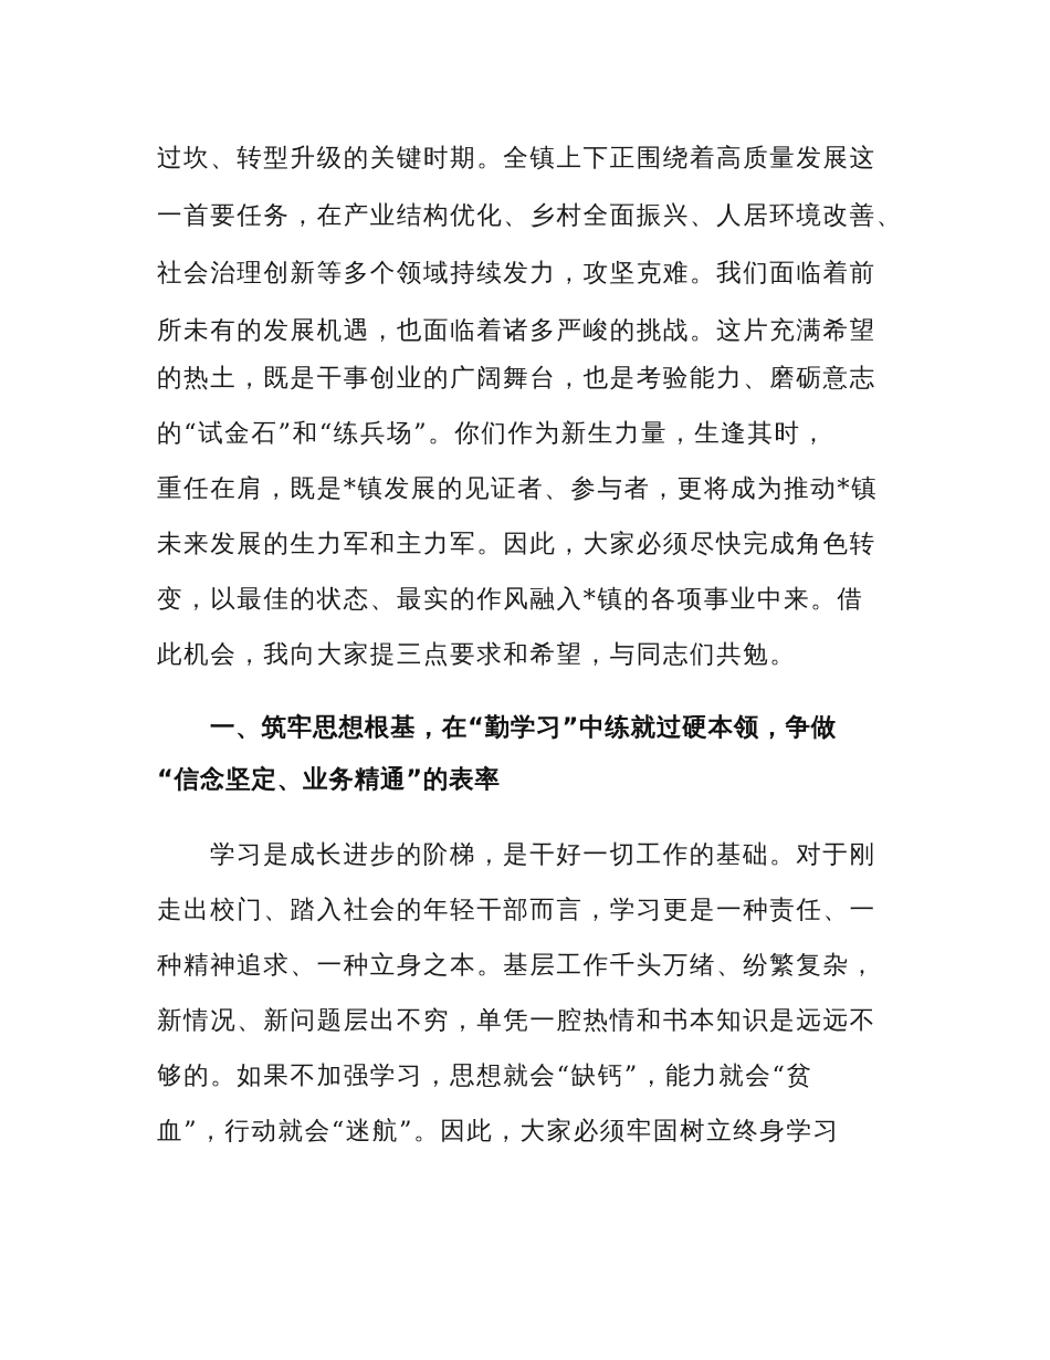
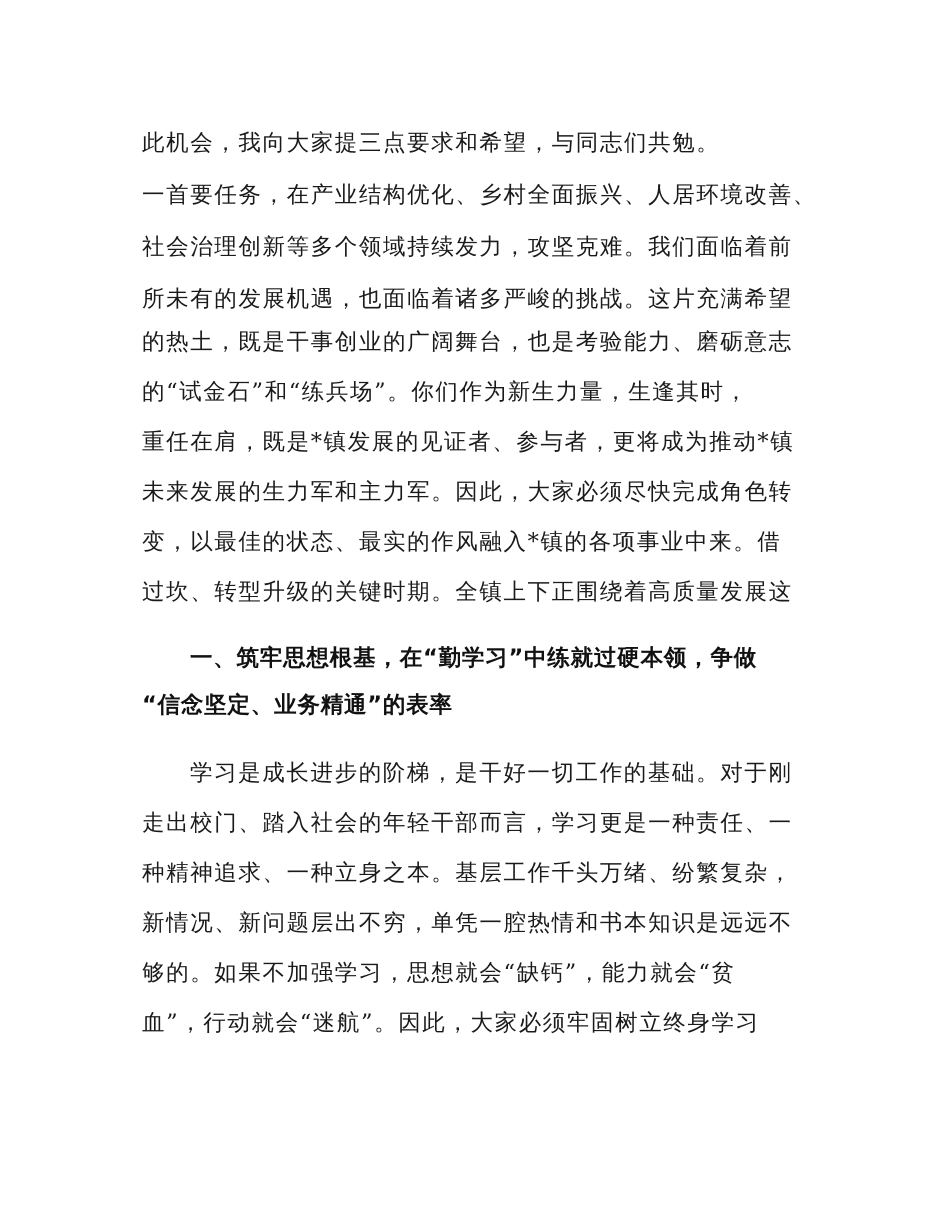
- 过坎、转型升级的关键时期。全镇上下正围绕着高质量发展这
+ 此机会，我向大家提三点要求和希望，与同志们共勉。
  一首要任务，在产业结构优化、乡村全面振兴、人居环境改善、
  社会治理创新等多个领域持续发力，攻坚克难。我们面临着前
  所未有的发展机遇，也面临着诸多严峻的挑战。这片充满希望
  的热土，既是干事创业的广阔舞台，也是考验能力、磨砺意志
  的“试金石”和“练兵场”。你们作为新生力量，生逢其时，
  重任在肩，既是*镇发展的见证者、参与者，更将成为推动*镇
  未来发展的生力军和主力军。因此，大家必须尽快完成角色转
  变，以最佳的状态、最实的作风融入*镇的各项事业中来。借
- 此机会，我向大家提三点要求和希望，与同志们共勉。
+ 过坎、转型升级的关键时期。全镇上下正围绕着高质量发展这
  一、筑牢思想根基，在“勤学习”中练就过硬本领，争做
  “信念坚定、业务精通”的表率
  学习是成长进步的阶梯，是干好一切工作的基础。对于刚
  走出校门、踏入社会的年轻干部而言，学习更是一种责任、一
  种精神追求、一种立身之本。基层工作千头万绪、纷繁复杂，
  新情况、新问题层出不穷，单凭一腔热情和书本知识是远远不
  够的。如果不加强学习，思想就会“缺钙”，能力就会“贫
  血”，行动就会“迷航”。因此，大家必须牢固树立终身学习
